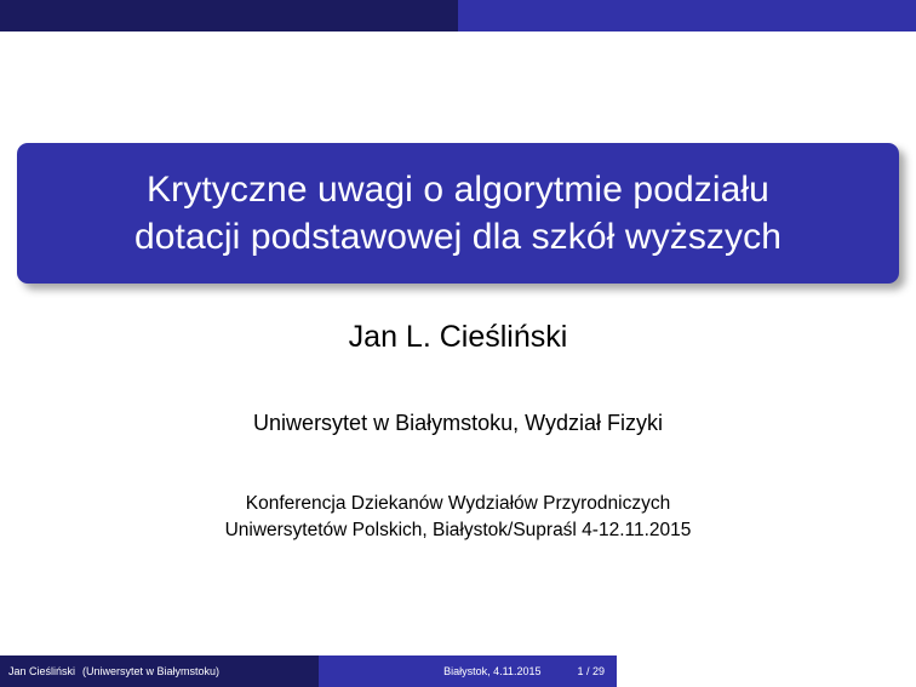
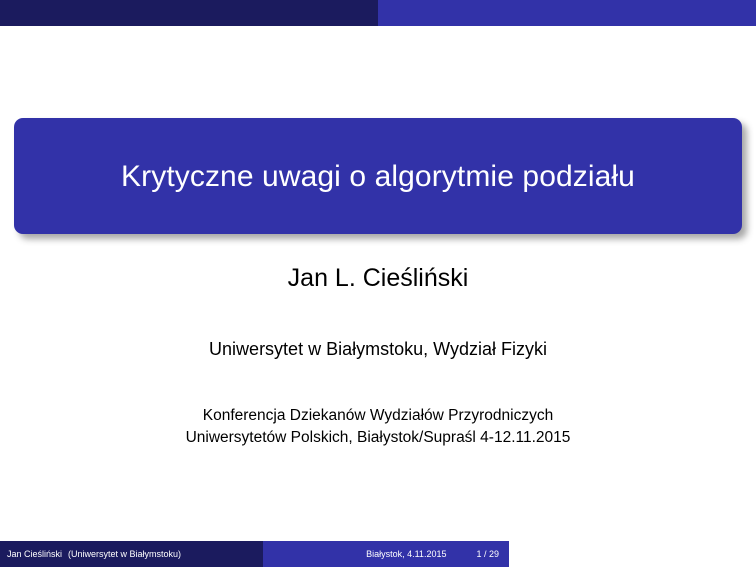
  Krytyczne uwagi o algorytmie podziału
- dotacji podstawowej dla szkół wyższych
  Jan L. Cieśliński
  Uniwersytet w Białymstoku, Wydział Fizyki
  Konferencja Dziekanów Wydziałów Przyrodniczych
  Uniwersytetów Polskich, Białystok/Supraśl 4-12.11.2015
  Jan Cieśliński
  (Uniwersytet w Białymstoku)
  Białystok, 4.11.2015
  1 / 29
